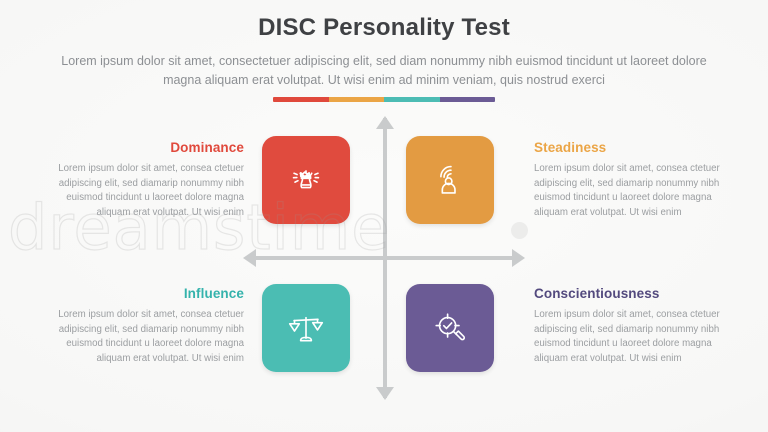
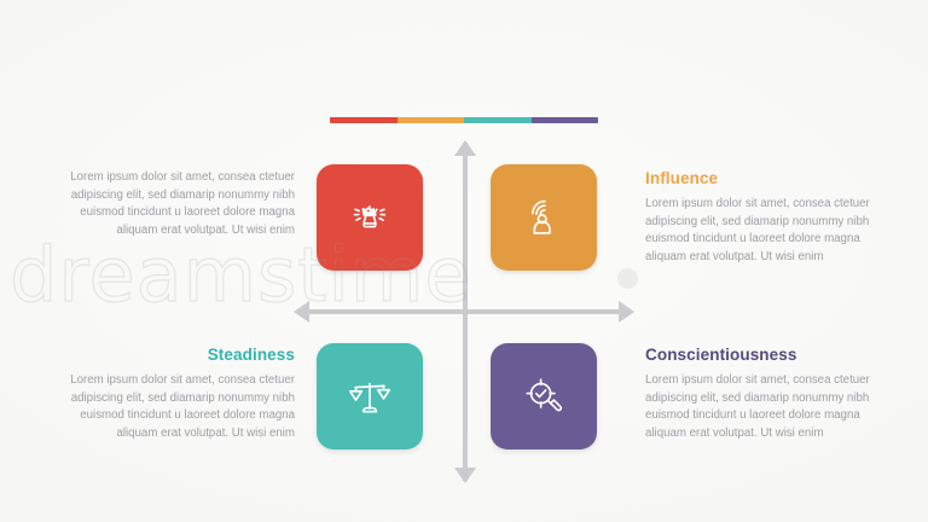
- DISC Personality Test
- Lorem ipsum dolor sit amet, consectetuer adipiscing elit, sed diam nonummy nibh euismod tincidunt ut laoreet dolore magna aliquam erat volutpat. Ut wisi enim ad minim veniam, quis nostrud exerci
- Dominance
  Lorem ipsum dolor sit amet, consea ctetuer adipiscing elit, sed diamarip nonummy nibh euismod tincidunt u laoreet dolore magna aliquam erat volutpat. Ut wisi enim
- Steadiness
+ Influence
  Lorem ipsum dolor sit amet, consea ctetuer adipiscing elit, sed diamarip nonummy nibh euismod tincidunt u laoreet dolore magna aliquam erat volutpat. Ut wisi enim
- Influence
+ Steadiness
  Lorem ipsum dolor sit amet, consea ctetuer adipiscing elit, sed diamarip nonummy nibh euismod tincidunt u laoreet dolore magna aliquam erat volutpat. Ut wisi enim
  Conscientiousness
  Lorem ipsum dolor sit amet, consea ctetuer adipiscing elit, sed diamarip nonummy nibh euismod tincidunt u laoreet dolore magna aliquam erat volutpat. Ut wisi enim
  dreamstime
